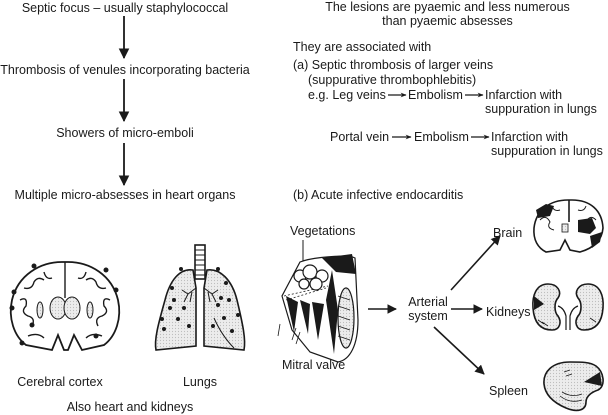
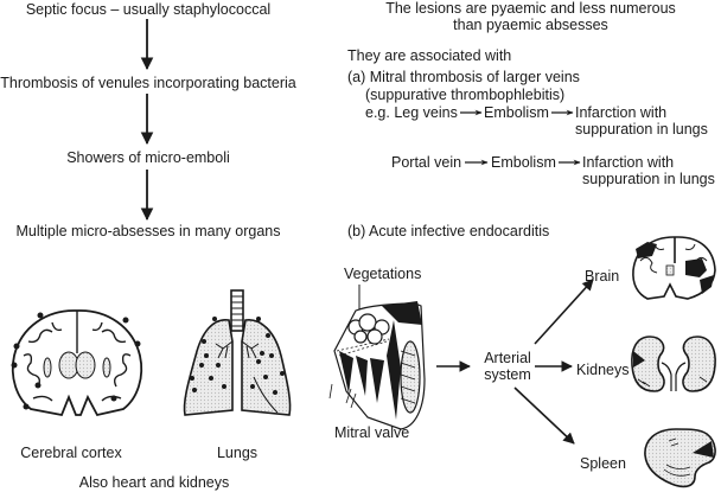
  Septic focus – usually staphylococcal
  Thrombosis of venules incorporating bacteria
  Showers of micro-emboli
- Multiple micro-absesses in heart organs
+ Multiple micro-absesses in many organs
  Cerebral cortex
  Lungs
  Also heart and kidneys
  The lesions are pyaemic and less numerous
  than pyaemic absesses
  They are associated with
- (a) Septic thrombosis of larger veins
+ (a) Mitral thrombosis of larger veins
  (suppurative thrombophlebitis)
  e.g. Leg veins
  Embolism
  Infarction with
  suppuration in lungs
  Portal vein
  Embolism
  Infarction with
  suppuration in lungs
  (b) Acute infective endocarditis
  Vegetations
  Mitral valve
  Arterial
  system
  Brain
  Kidneys
  Spleen
